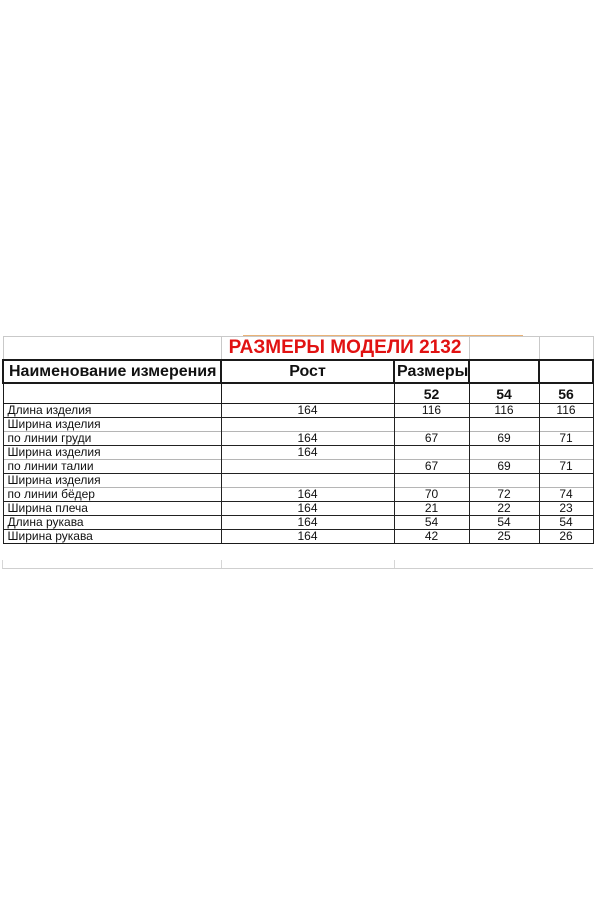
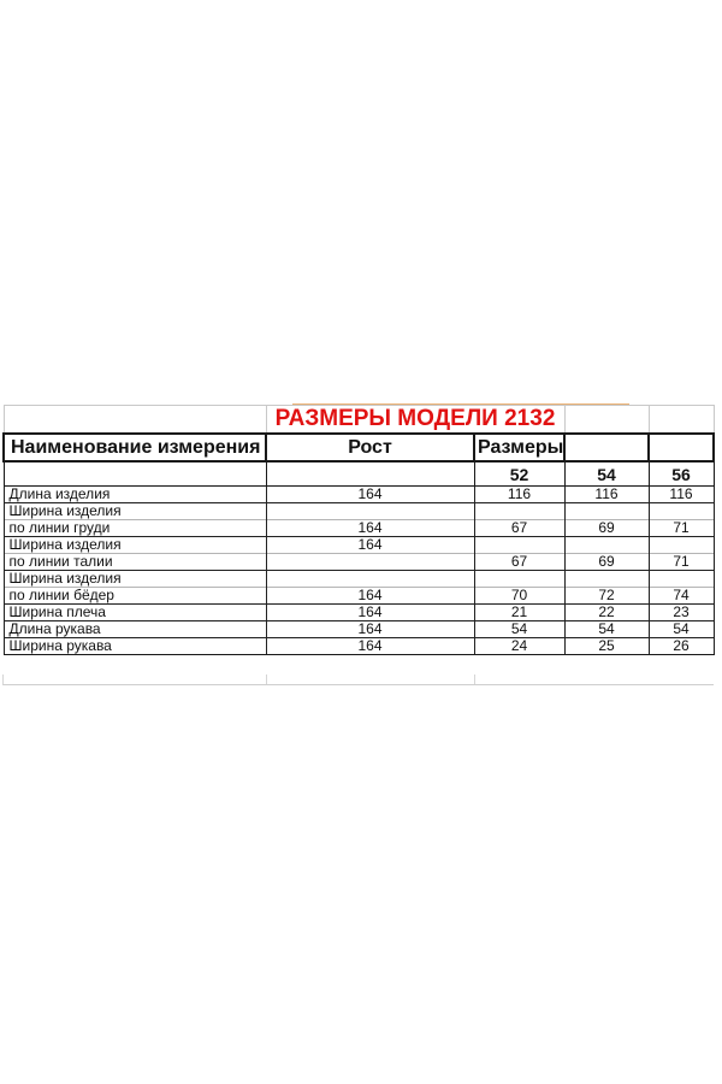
  	РАЗМЕРЫ МОДЕЛИ 2132
  Наименование измерения	Рост	Размеры
  		52	54	56
  Длина изделия	164	116	116	116
  Ширина изделия
  по линии груди	164	67	69	71
  Ширина изделия	164
  по линии талии		67	69	71
  Ширина изделия
  по линии бёдер	164	70	72	74
  Ширина плеча	164	21	22	23
  Длина рукава	164	54	54	54
- Ширина рукава	164	42	25	26
+ Ширина рукава	164	24	25	26
